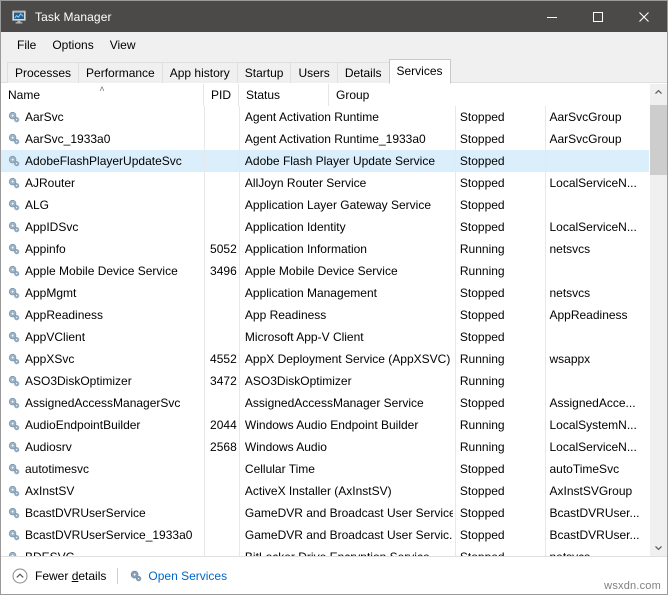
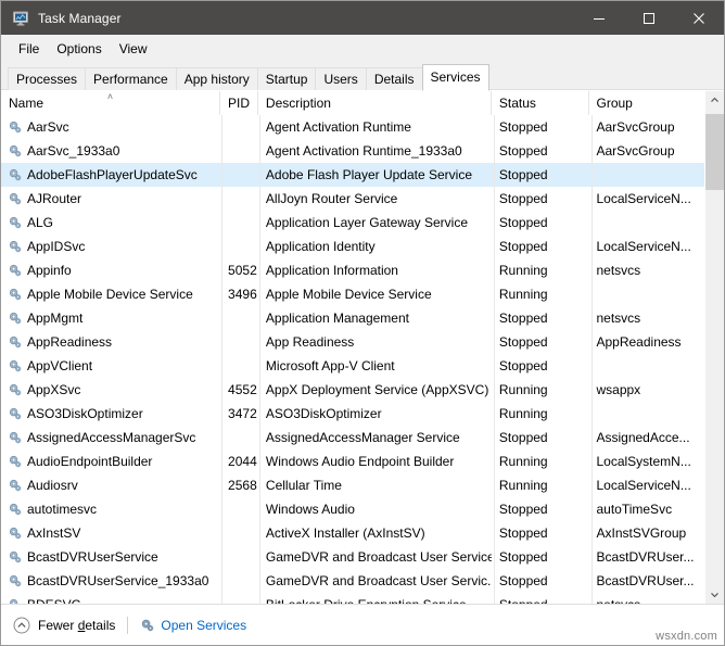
  Task Manager
  File
  Options
  View
  Processes
  Performance
  App history
  Startup
  Users
  Details
  Services
  Name
  ˄
  PID
+ Description
  Status
  Group
  AarSvc
  Agent Activation Runtime
  Stopped
  AarSvcGroup
  AarSvc_1933a0
  Agent Activation Runtime_1933a0
  Stopped
  AarSvcGroup
  AdobeFlashPlayerUpdateSvc
  Adobe Flash Player Update Service
  Stopped
  AJRouter
  AllJoyn Router Service
  Stopped
  LocalServiceN...
  ALG
  Application Layer Gateway Service
  Stopped
  AppIDSvc
  Application Identity
  Stopped
  LocalServiceN...
  Appinfo
  5052
  Application Information
  Running
  netsvcs
  Apple Mobile Device Service
  3496
  Apple Mobile Device Service
  Running
  AppMgmt
  Application Management
  Stopped
  netsvcs
  AppReadiness
  App Readiness
  Stopped
  AppReadiness
  AppVClient
  Microsoft App-V Client
  Stopped
  AppXSvc
  4552
  AppX Deployment Service (AppXSVC)
  Running
  wsappx
  ASO3DiskOptimizer
  3472
  ASO3DiskOptimizer
  Running
  AssignedAccessManagerSvc
  AssignedAccessManager Service
  Stopped
  AssignedAcce...
  AudioEndpointBuilder
  2044
  Windows Audio Endpoint Builder
  Running
  LocalSystemN...
  Audiosrv
  2568
- Windows Audio
+ Cellular Time
  Running
  LocalServiceN...
  autotimesvc
- Cellular Time
+ Windows Audio
  Stopped
  autoTimeSvc
  AxInstSV
  ActiveX Installer (AxInstSV)
  Stopped
  AxInstSVGroup
  BcastDVRUserService
  GameDVR and Broadcast User Service
  Stopped
  BcastDVRUser...
  BcastDVRUserService_1933a0
  GameDVR and Broadcast User Servic.
  Stopped
  BcastDVRUser...
  Fewer details
  Open Services
  wsxdn.com
